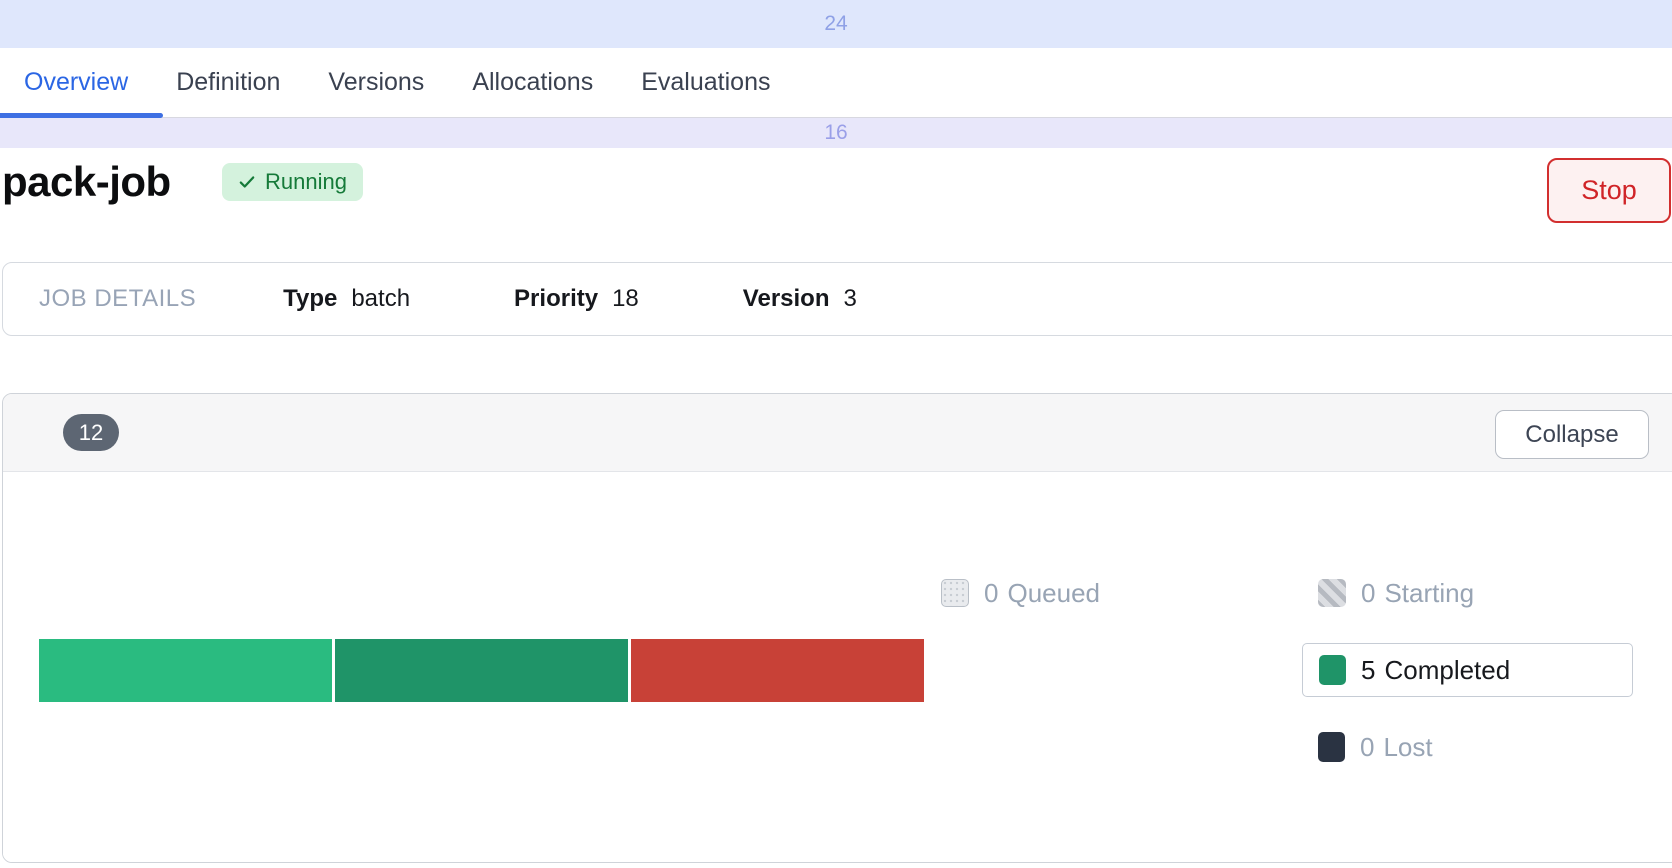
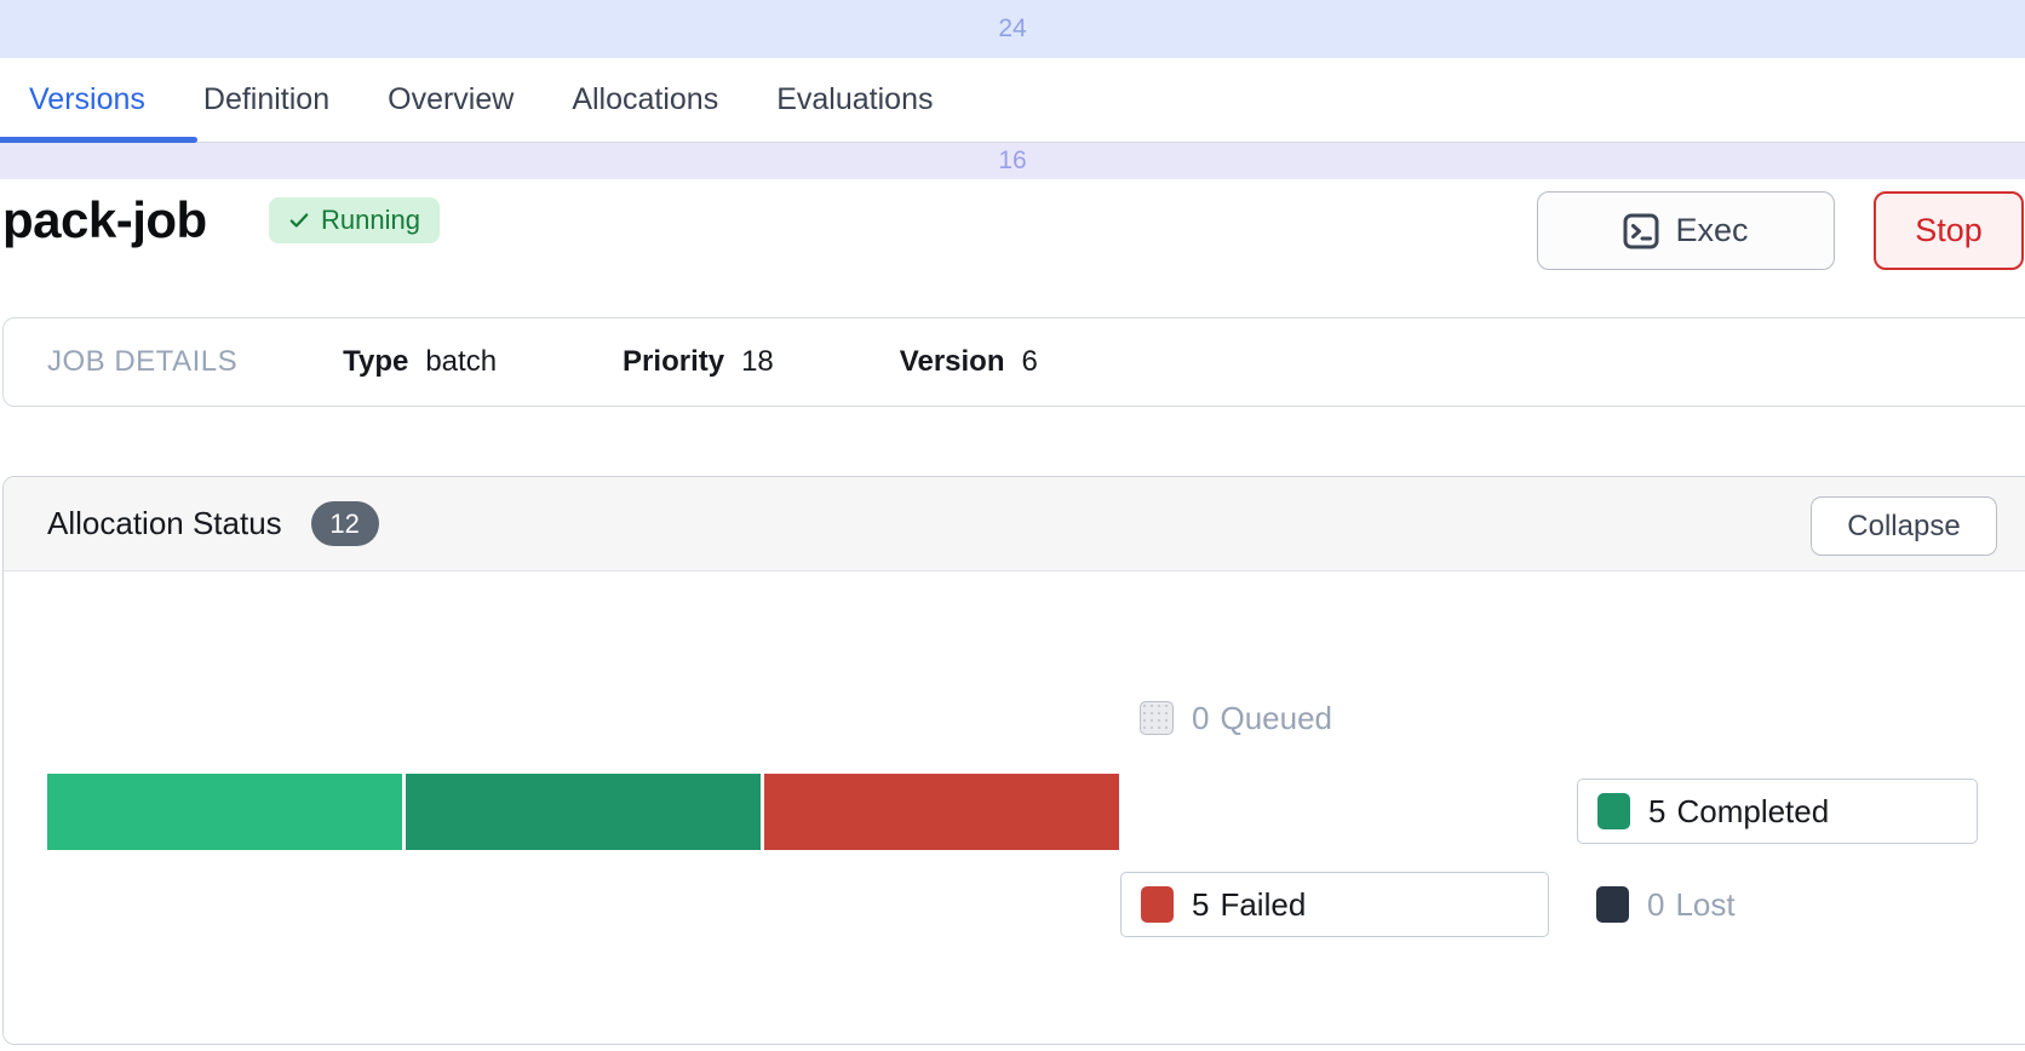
  24
- Overview
+ Versions
  Definition
- Versions
+ Overview
  Allocations
  Evaluations
  16
  pack-job
  Running
+ Exec
  Stop
  JOB DETAILS
  Type
  batch
  Priority
  18
  Version
- 3
+ 6
+ Allocation Status
  12
  Collapse
  0 Queued
- 0 Starting
  5 Completed
+ 5 Failed
  0 Lost
